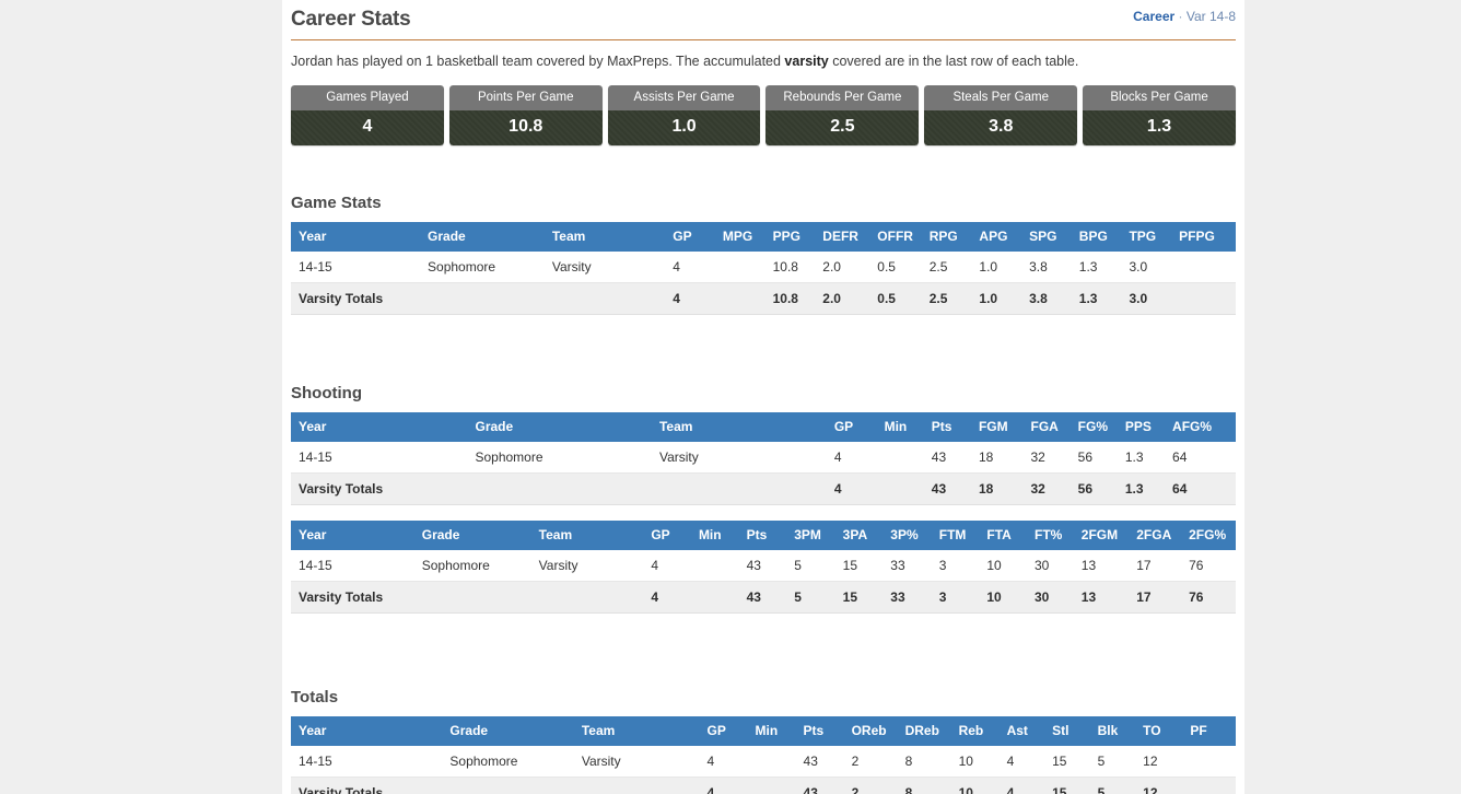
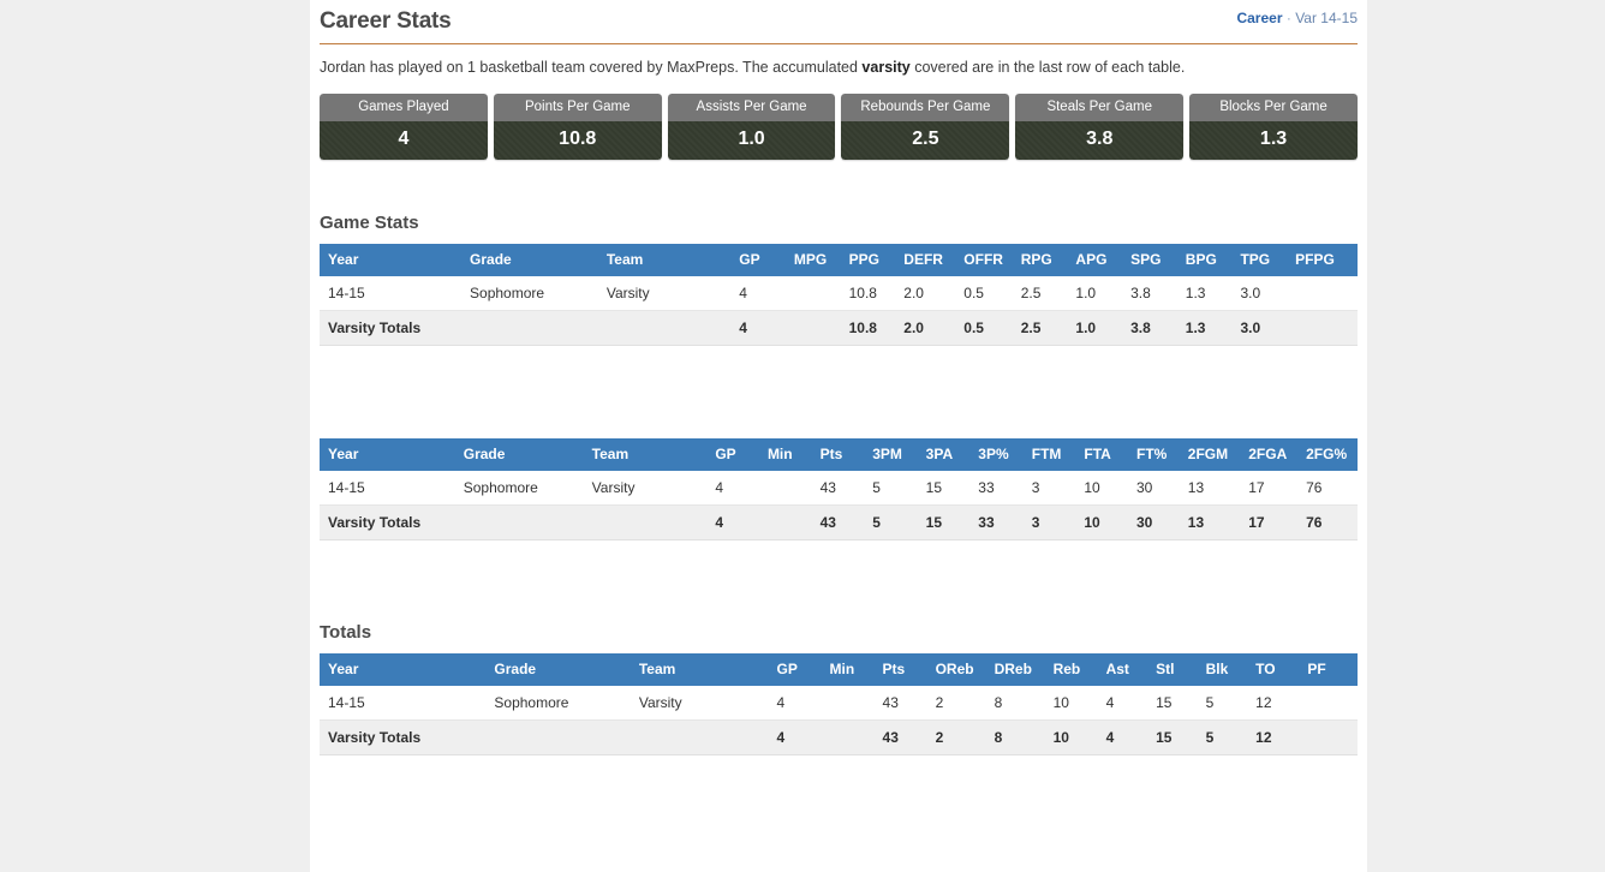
  Career Stats
- Career · Var 14-8
+ Career · Var 14-15
  Jordan has played on 1 basketball team covered by MaxPreps. The accumulated varsity covered are in the last row of each table.
  Games Played
  4
  Points Per Game
  10.8
  Assists Per Game
  1.0
  Rebounds Per Game
  2.5
  Steals Per Game
  3.8
  Blocks Per Game
  1.3
  Game Stats
  Year	Grade	Team	GP	MPG	PPG	DEFR	OFFR	RPG	APG	SPG	BPG	TPG	PFPG
  14-15	Sophomore	Varsity	4		10.8	2.0	0.5	2.5	1.0	3.8	1.3	3.0
  Varsity Totals			4		10.8	2.0	0.5	2.5	1.0	3.8	1.3	3.0
- Shooting
- Year	Grade	Team	GP	Min	Pts	FGM	FGA	FG%	PPS	AFG%
- 14-15	Sophomore	Varsity	4		43	18	32	56	1.3	64
- Varsity Totals			4		43	18	32	56	1.3	64
  Year	Grade	Team	GP	Min	Pts	3PM	3PA	3P%	FTM	FTA	FT%	2FGM	2FGA	2FG%
  14-15	Sophomore	Varsity	4		43	5	15	33	3	10	30	13	17	76
  Varsity Totals			4		43	5	15	33	3	10	30	13	17	76
  Totals
  Year	Grade	Team	GP	Min	Pts	OReb	DReb	Reb	Ast	Stl	Blk	TO	PF
  14-15	Sophomore	Varsity	4		43	2	8	10	4	15	5	12
  Varsity Totals			4		43	2	8	10	4	15	5	12
